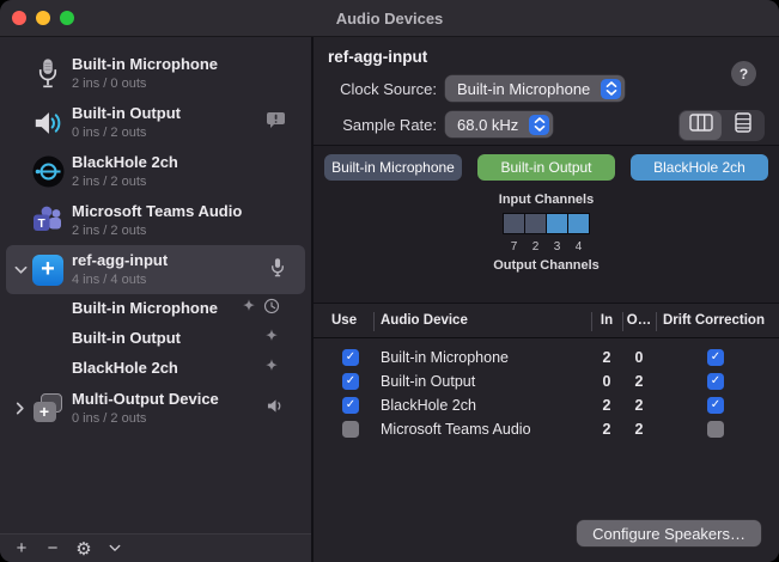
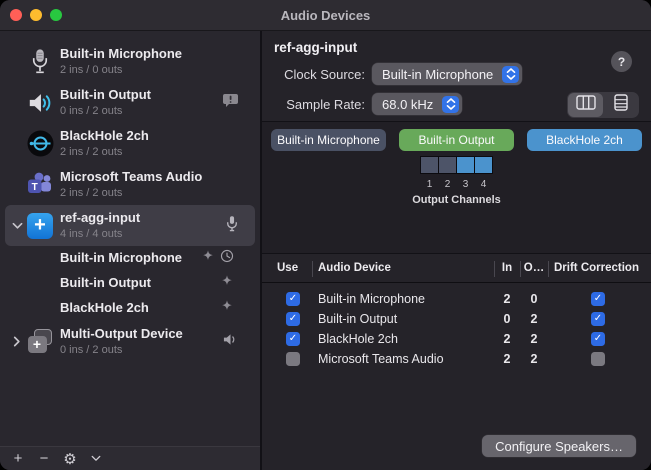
  Audio Devices
  Built-in Microphone
  2 ins / 0 outs
  Built-in Output
  0 ins / 2 outs
  BlackHole 2ch
  2 ins / 2 outs
  T
  Microsoft Teams Audio
  2 ins / 2 outs
  ref-agg-input
  4 ins / 4 outs
  Built-in Microphone
  Built-in Output
  BlackHole 2ch
  Multi-Output Device
  0 ins / 2 outs
  +
  −
  ⚙
  ref-agg-input
  ?
  Clock Source:
  Built-in Microphone
  Sample Rate:
  68.0 kHz
  Built-in Microphone
  Built-in Output
  BlackHole 2ch
- Input Channels
- 7
+ 1
  2
  3
  4
  Output Channels
  Use
  Audio Device
  In
  O…
  Drift Correction
  Built-in Microphone
  2
  0
  Built-in Output
  0
  2
  BlackHole 2ch
  2
  2
  Microsoft Teams Audio
  2
  2
  Configure Speakers…
